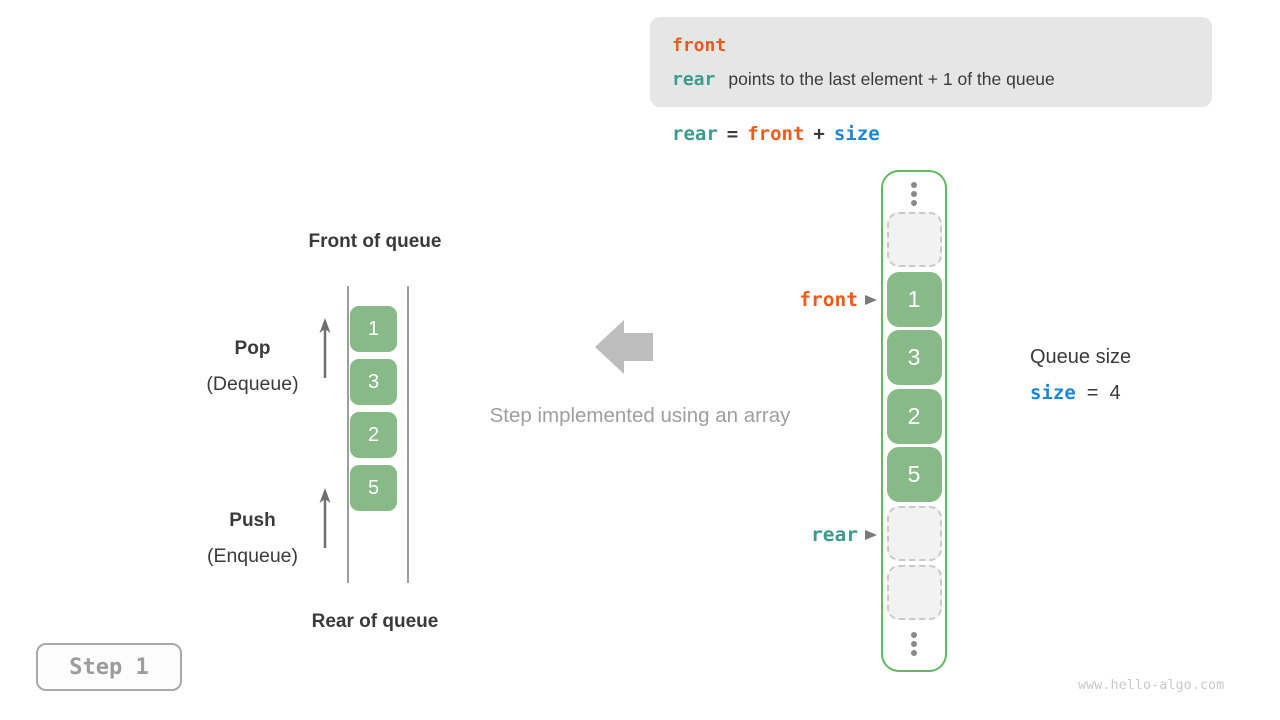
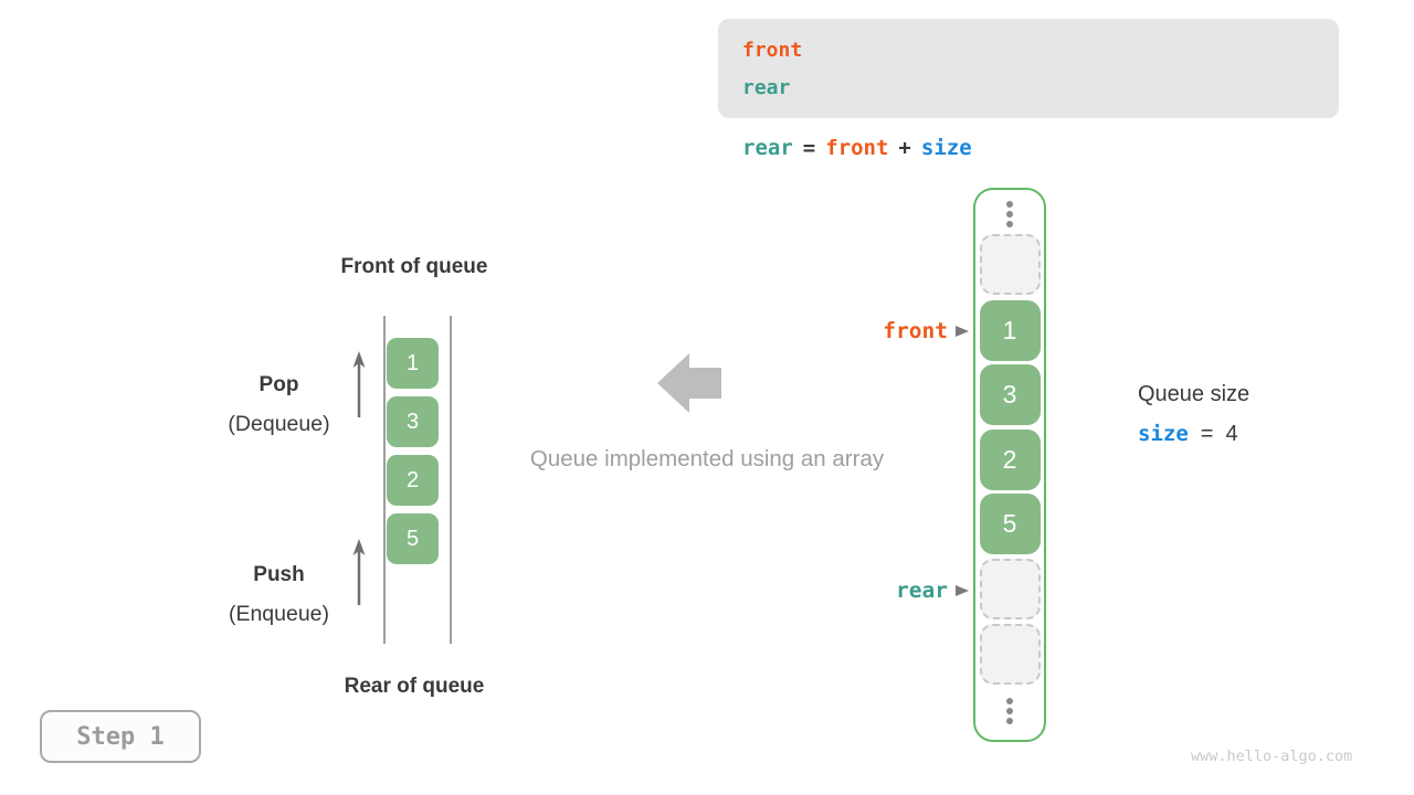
  front
  rear
- points to the last element + 1 of the queue
  rear
  =
  front
  +
  size
  Front of queue
  Rear of queue
  1
  3
  2
  5
  Pop
  (Dequeue)
  Push
  (Enqueue)
- Step implemented using an array
+ Queue implemented using an array
  1
  3
  2
  5
  front
  rear
  Queue size
  size
  =
  4
  Step 1
  www.hello-algo.com
